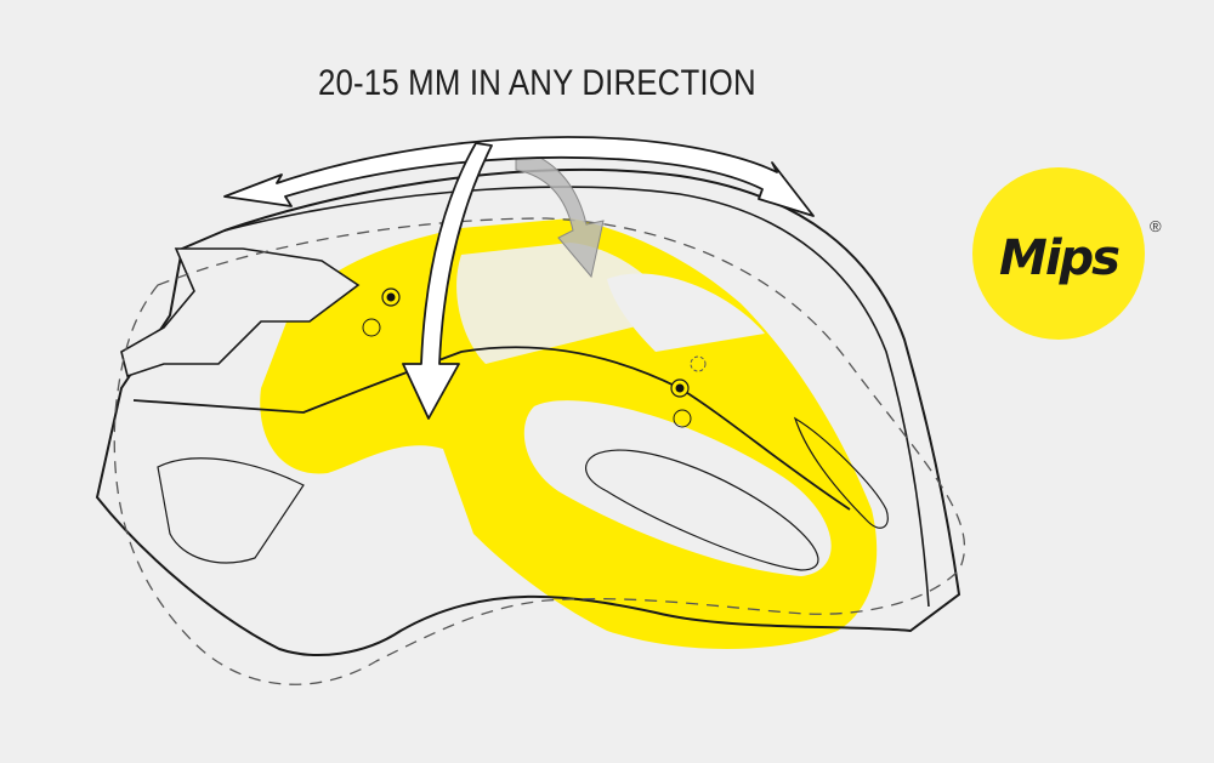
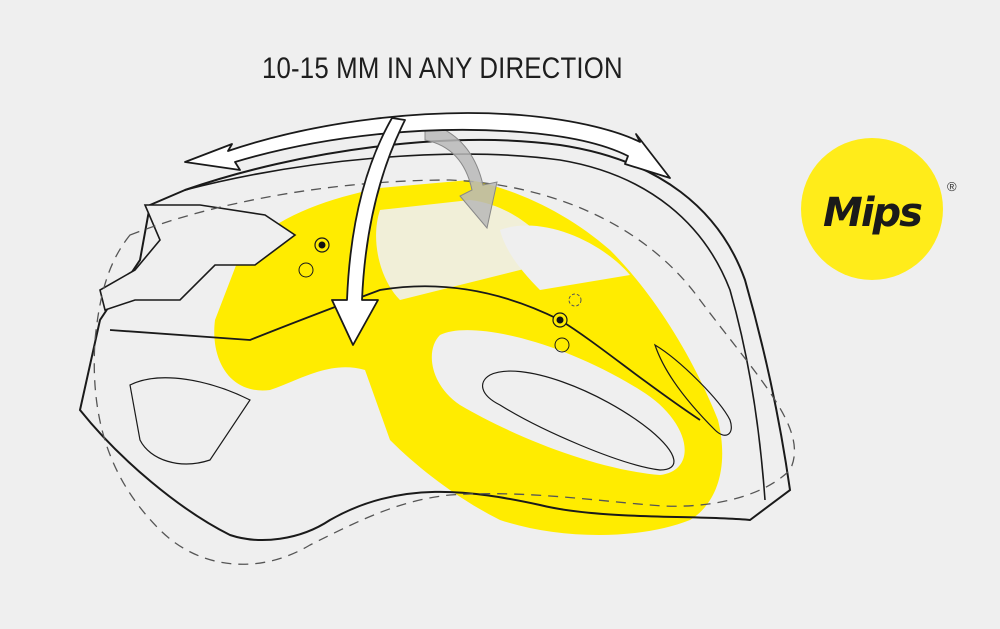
- 20-15 MM IN ANY DIRECTION
+ 10-15 MM IN ANY DIRECTION
  Mips
  ®
